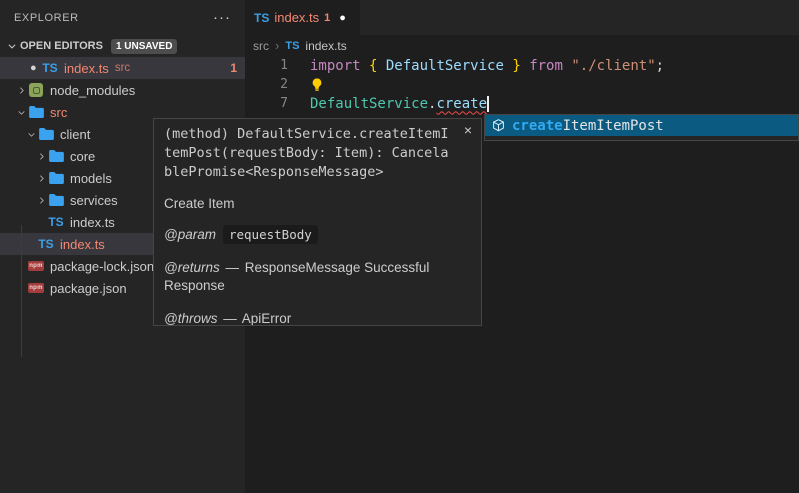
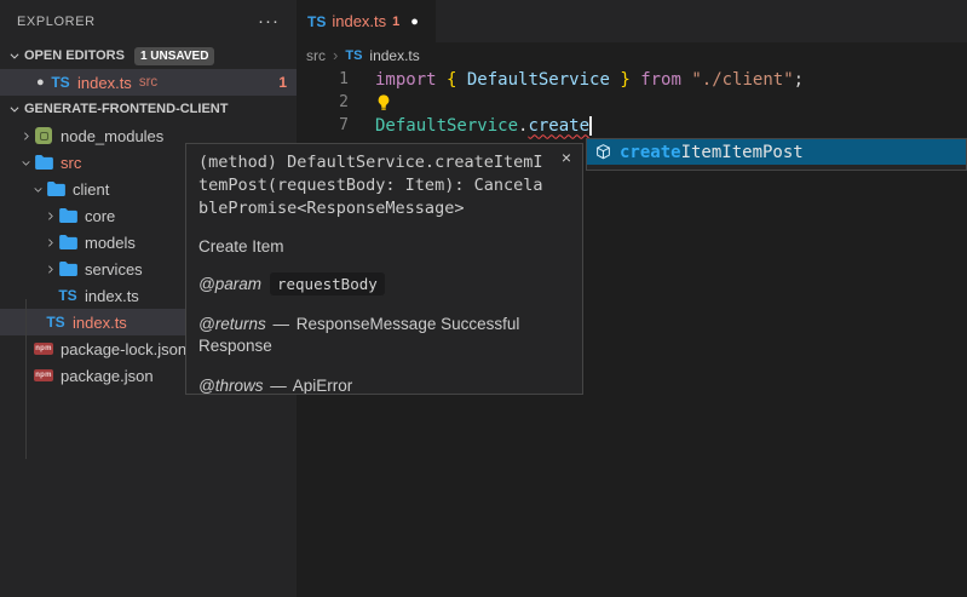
  EXPLORER
  ···
  OPEN EDITORS
  1 UNSAVED
  ●
  TS
  index.ts
  src
  1
+ GENERATE-FRONTEND-CLIENT
  node_modules
  src
  client
  core
  models
  services
  TS
  index.ts
  TS
  index.ts
  package-lock.json
  package.json
  TS
  index.ts
  1
  ●
  src
  ›
  TS
  index.ts
  1
  import
  {
  DefaultService
  }
  from
  "./client"
  ;
  2
  7
  DefaultService
  .
  create
  ×
  (method) DefaultService.createItemI
  temPost(requestBody: Item): Cancela
  blePromise<ResponseMessage>
  Create Item
  @param requestBody
  @returns — ResponseMessage Successful Response
  @throws — ApiError
  create
  ItemItemPost
